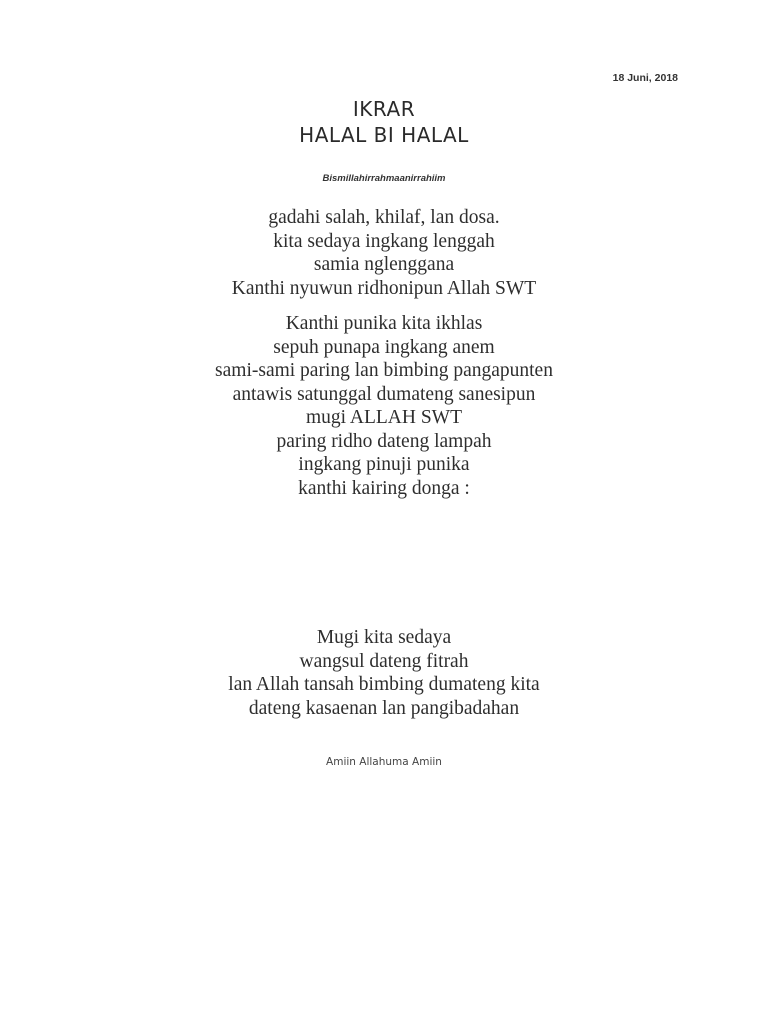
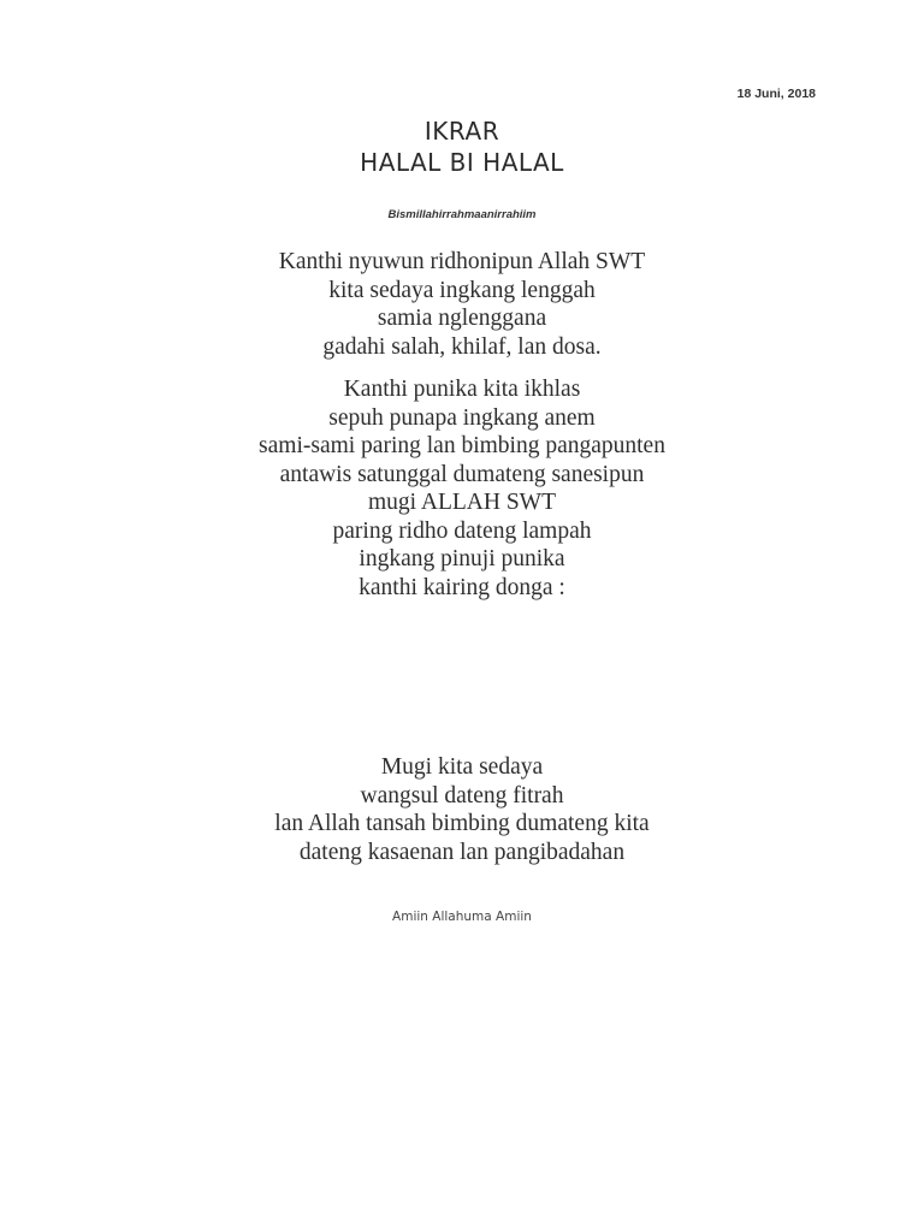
  18 Juni, 2018
  IKRAR
  HALAL BI HALAL
  Bismillahirrahmaanirrahiim
- gadahi salah, khilaf, lan dosa.
+ Kanthi nyuwun ridhonipun Allah SWT
  kita sedaya ingkang lenggah
  samia nglenggana
- Kanthi nyuwun ridhonipun Allah SWT
+ gadahi salah, khilaf, lan dosa.
  Kanthi punika kita ikhlas
  sepuh punapa ingkang anem
  sami-sami paring lan bimbing pangapunten
  antawis satunggal dumateng sanesipun
  mugi ALLAH SWT
  paring ridho dateng lampah
  ingkang pinuji punika
  kanthi kairing donga :
  Mugi kita sedaya
  wangsul dateng fitrah
  lan Allah tansah bimbing dumateng kita
  dateng kasaenan lan pangibadahan
  Amiin Allahuma Amiin
